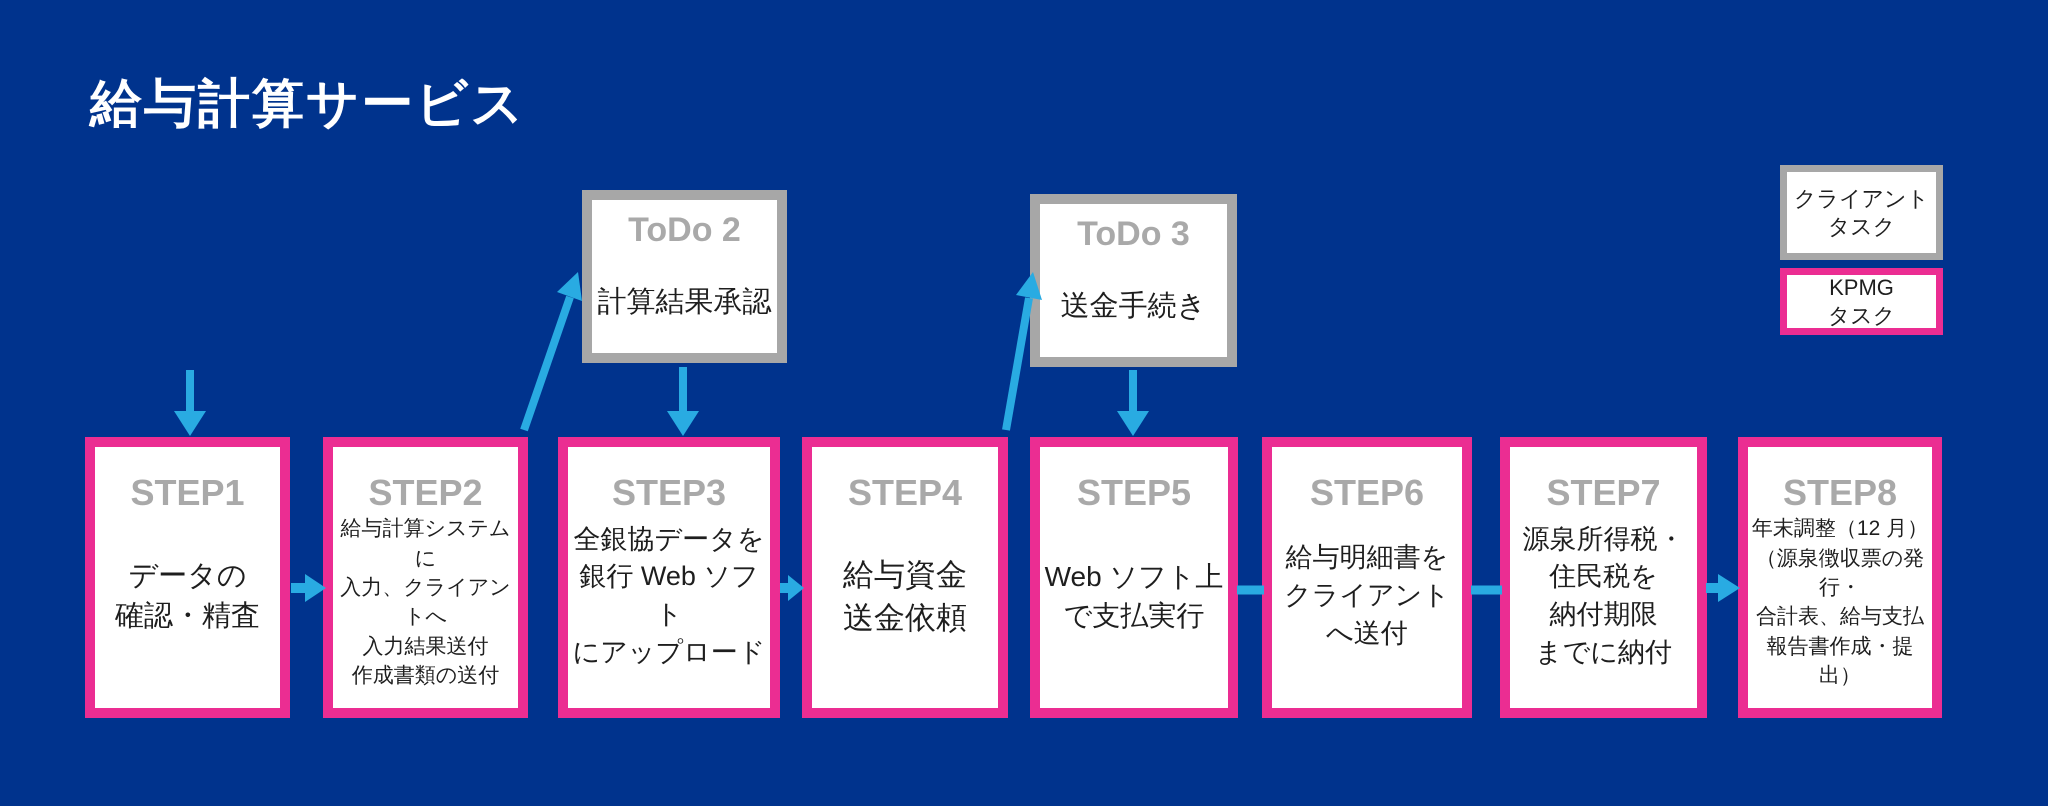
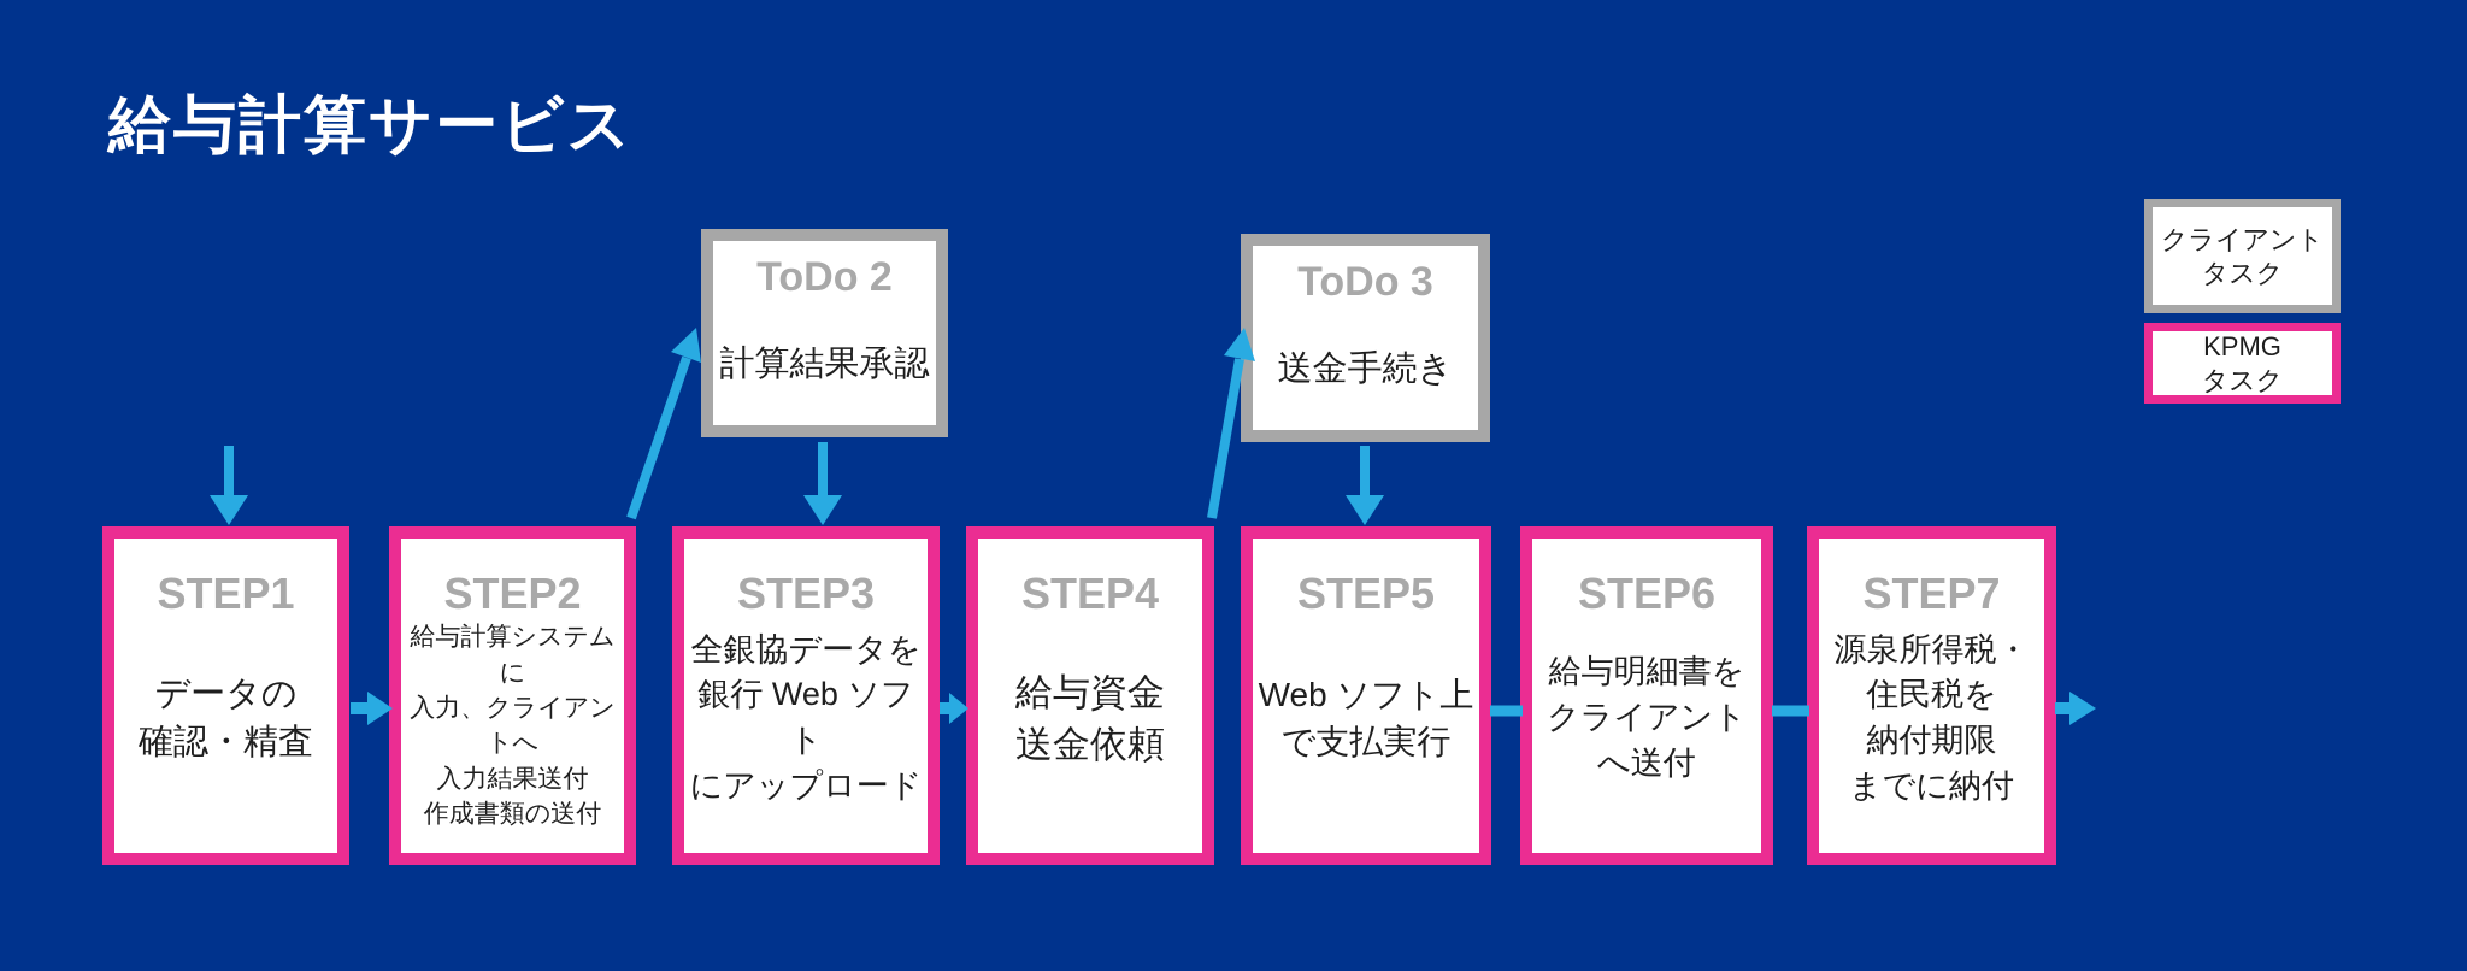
  給与計算サービス
  ToDo 2
  計算結果承認
  ToDo 3
  送金手続き
  クライアント
  タスク
  KPMG
  タスク
  STEP1
  データの
  確認・精査
  STEP2
  給与計算システムに
  入力、クライアントへ
  入力結果送付
  作成書類の送付
  STEP3
  全銀協データを
  銀行 Web ソフト
  にアップロード
  STEP4
  給与資金
  送金依頼
  STEP5
  Web ソフト上
  で支払実行
  STEP6
  給与明細書を
  クライアント
  へ送付
  STEP7
  源泉所得税・
  住民税を
  納付期限
  までに納付
- STEP8
- 年末調整（12 月）
- （源泉徴収票の発行・
- 合計表、給与支払
- 報告書作成・提出）
